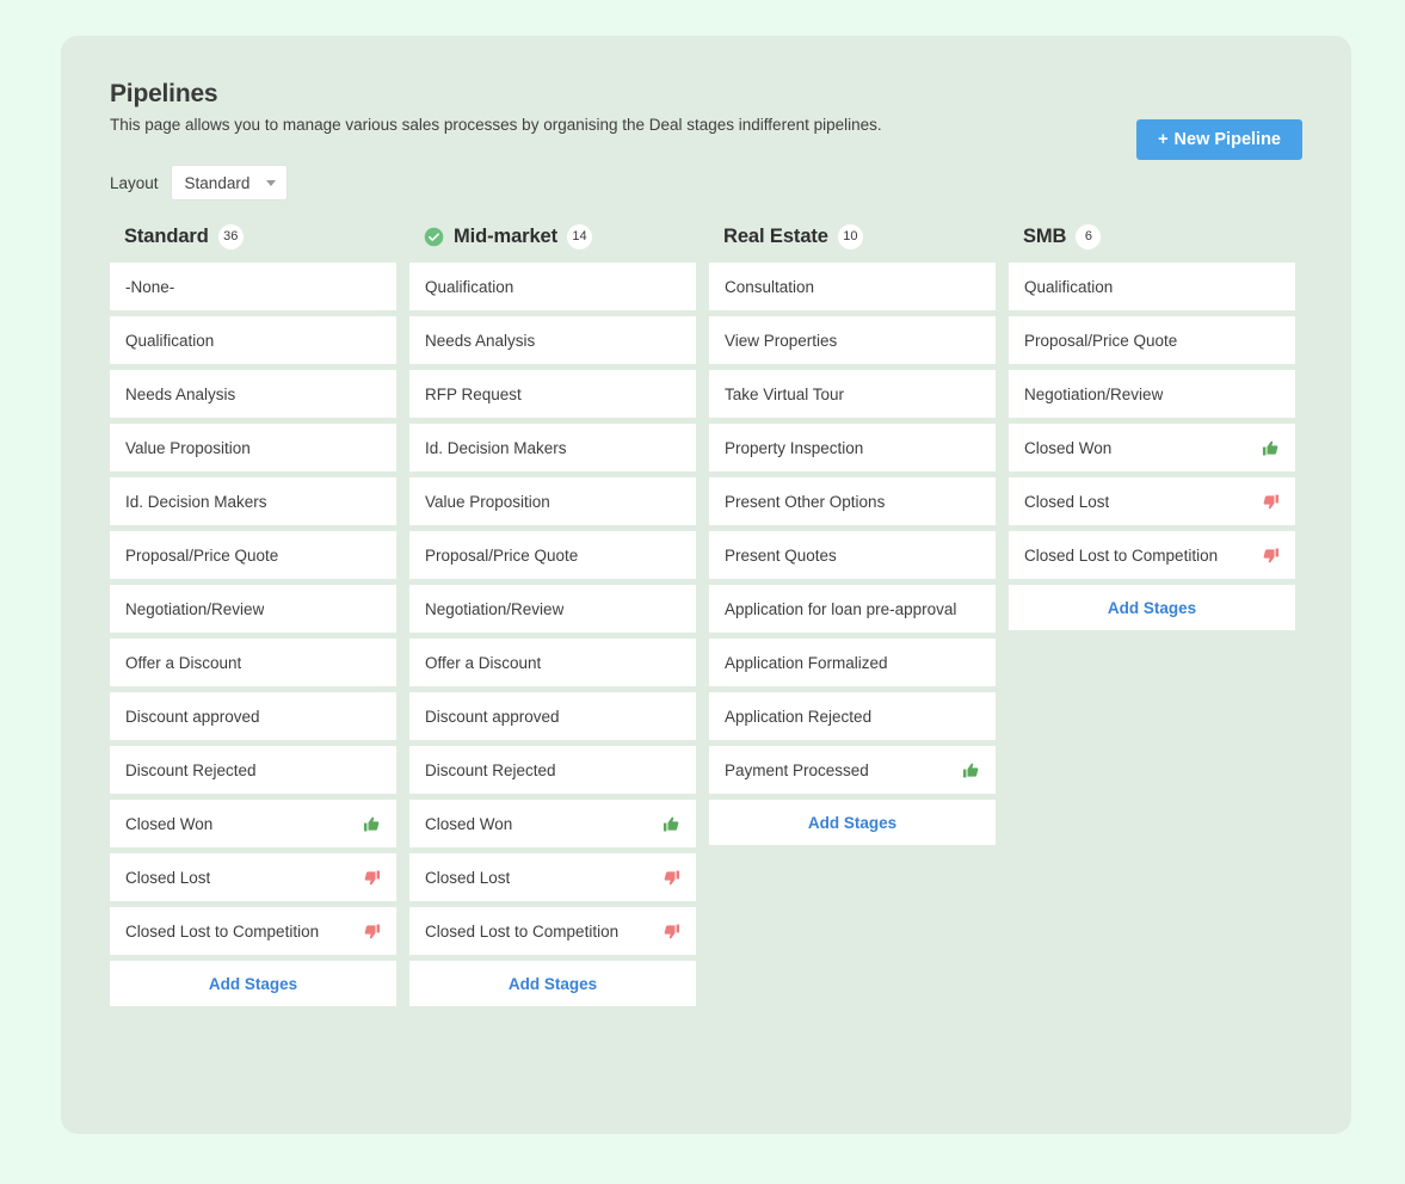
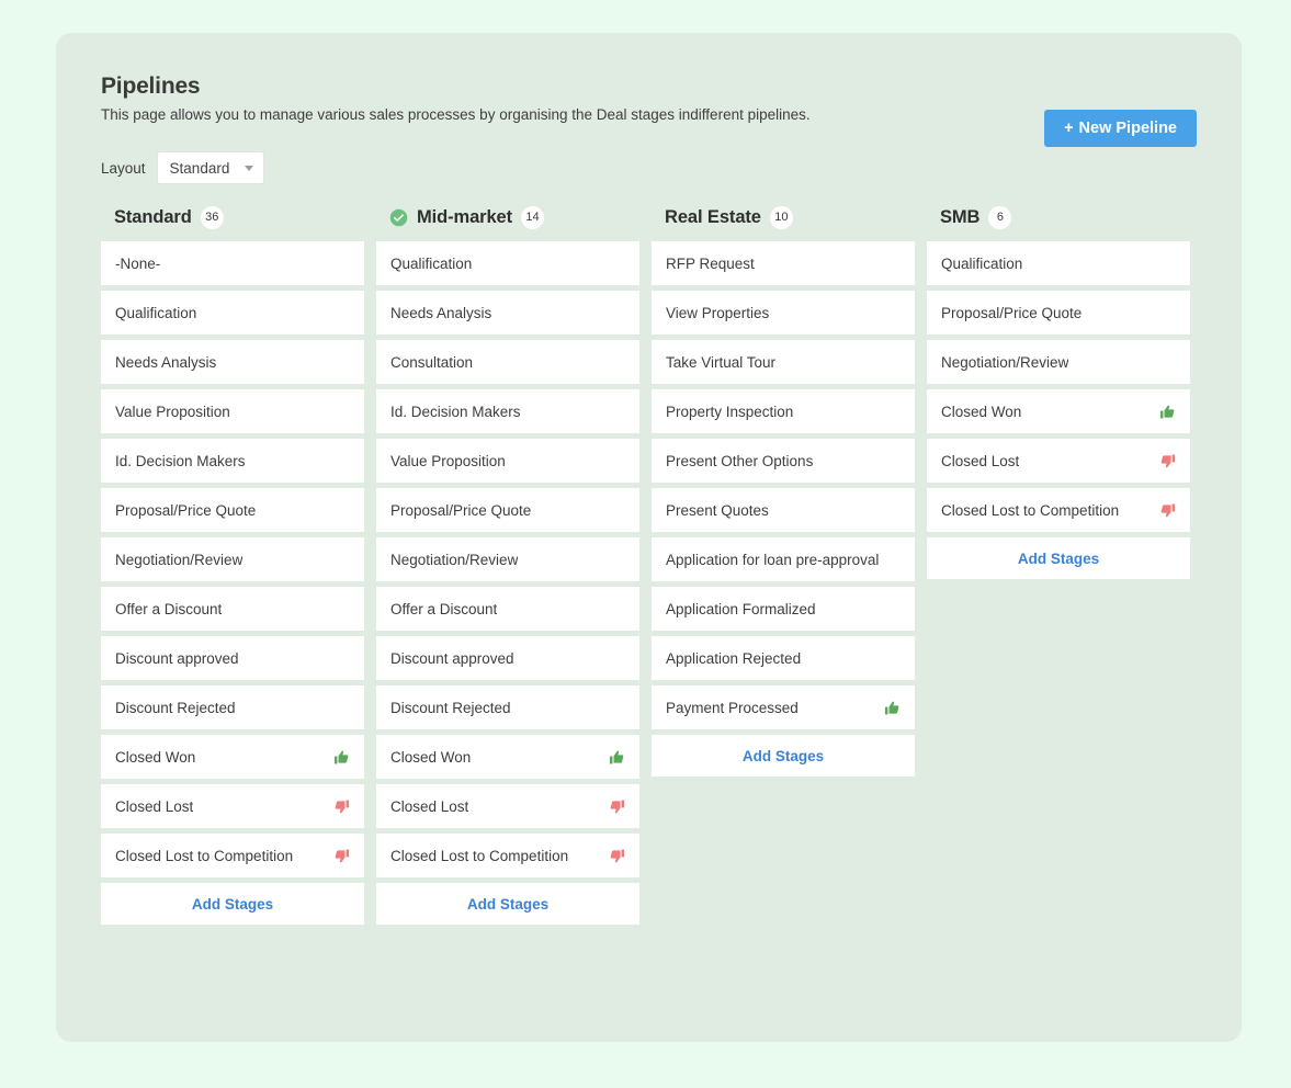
  Pipelines
  This page allows you to manage various sales processes by organising the Deal stages indifferent pipelines.
  + New Pipeline
  Layout
  Standard
  Standard
  36
  -None-
  Qualification
  Needs Analysis
  Value Proposition
  Id. Decision Makers
  Proposal/Price Quote
  Negotiation/Review
  Offer a Discount
  Discount approved
  Discount Rejected
  Closed Won
  Closed Lost
  Closed Lost to Competition
  Add Stages
  Mid-market
  14
  Qualification
  Needs Analysis
- RFP Request
+ Consultation
  Id. Decision Makers
  Value Proposition
  Proposal/Price Quote
  Negotiation/Review
  Offer a Discount
  Discount approved
  Discount Rejected
  Closed Won
  Closed Lost
  Closed Lost to Competition
  Add Stages
  Real Estate
  10
- Consultation
+ RFP Request
  View Properties
  Take Virtual Tour
  Property Inspection
  Present Other Options
  Present Quotes
  Application for loan pre-approval
  Application Formalized
  Application Rejected
  Payment Processed
  Add Stages
  SMB
  6
  Qualification
  Proposal/Price Quote
  Negotiation/Review
  Closed Won
  Closed Lost
  Closed Lost to Competition
  Add Stages
